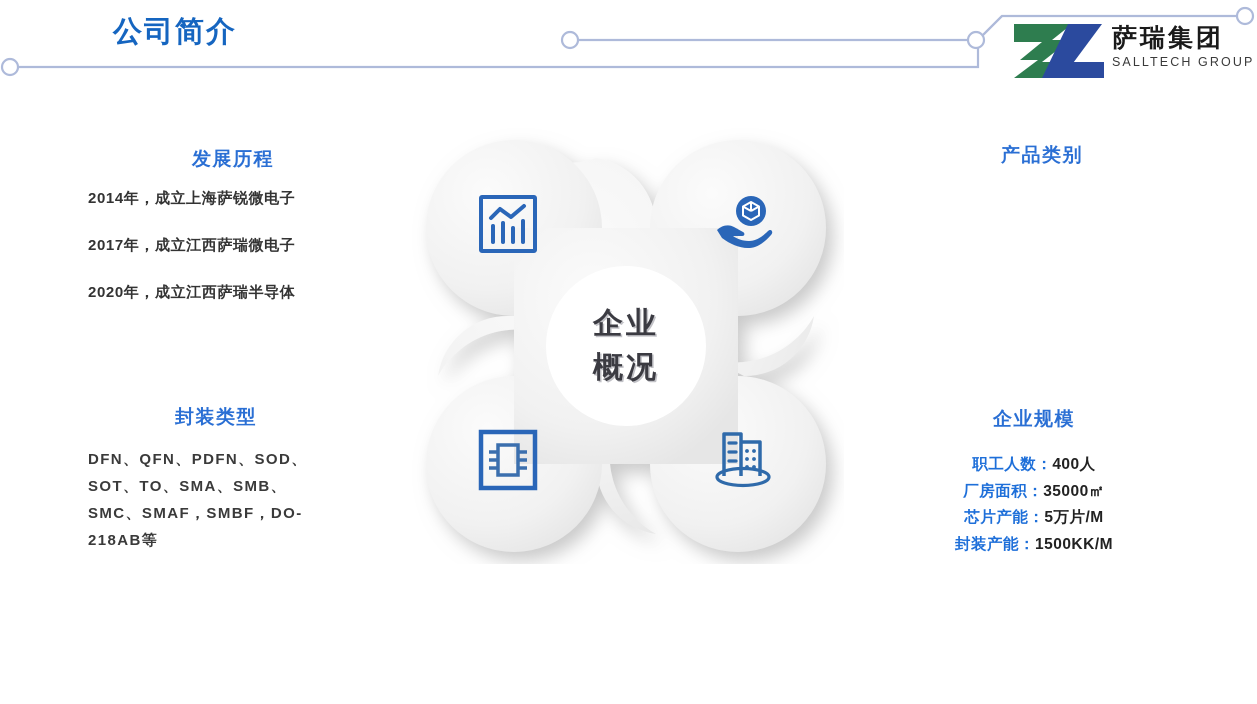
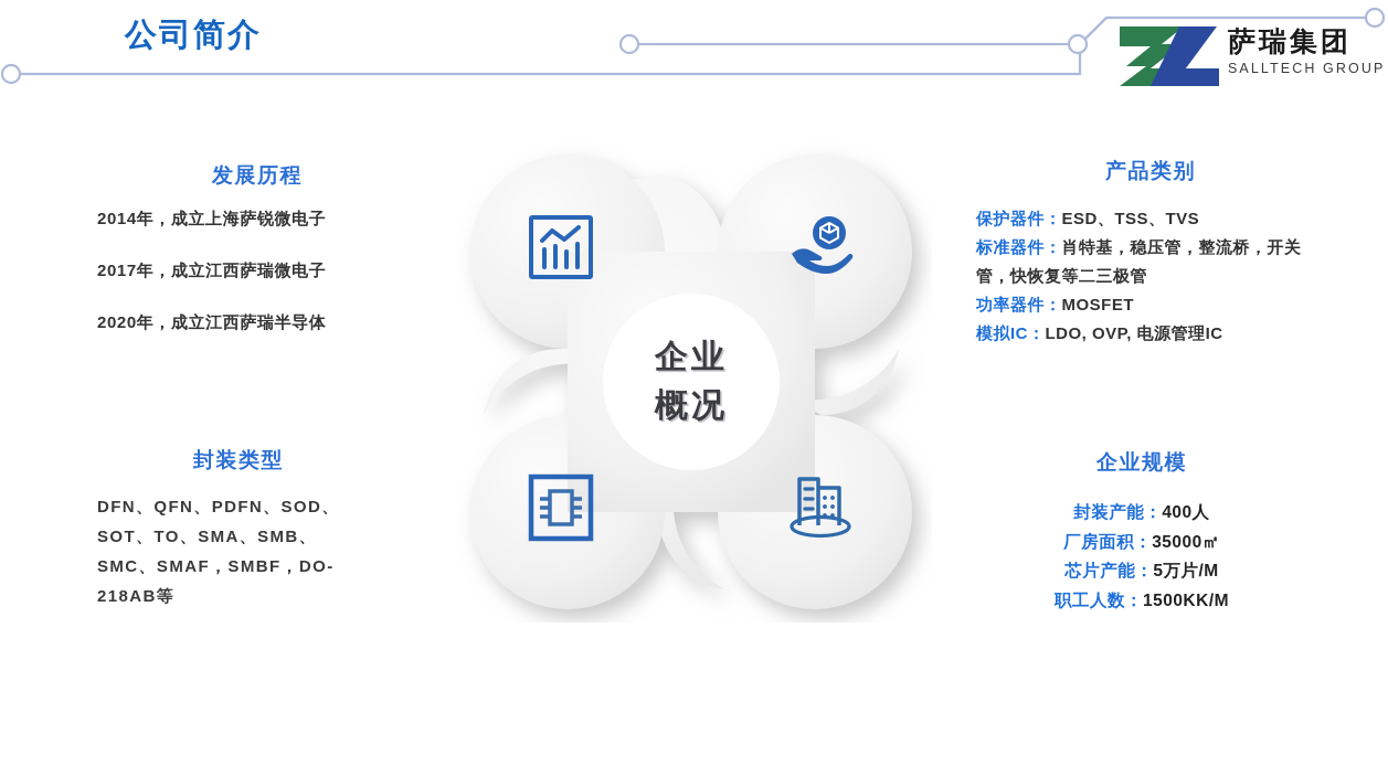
  公司简介
  萨瑞集团
  SALLTECH GROUP
  发展历程
  2014年，成立上海萨锐微电子
  2017年，成立江西萨瑞微电子
  2020年，成立江西萨瑞半导体
  封装类型
  DFN、QFN、PDFN、SOD、SOT、TO、SMA、SMB、SMC、SMAF，SMBF，DO-218AB等
  产品类别
+ 保护器件：ESD、TSS、TVS
+ 标准器件：肖特基，稳压管，整流桥，开关管，快恢复等二三极管
+ 功率器件：MOSFET
+ 模拟IC：LDO, OVP, 电源管理IC
  企业规模
- 职工人数：400人
+ 封装产能：400人
  厂房面积：35000㎡
  芯片产能：5万片/M
- 封装产能：1500KK/M
+ 职工人数：1500KK/M
  企业
  概况
